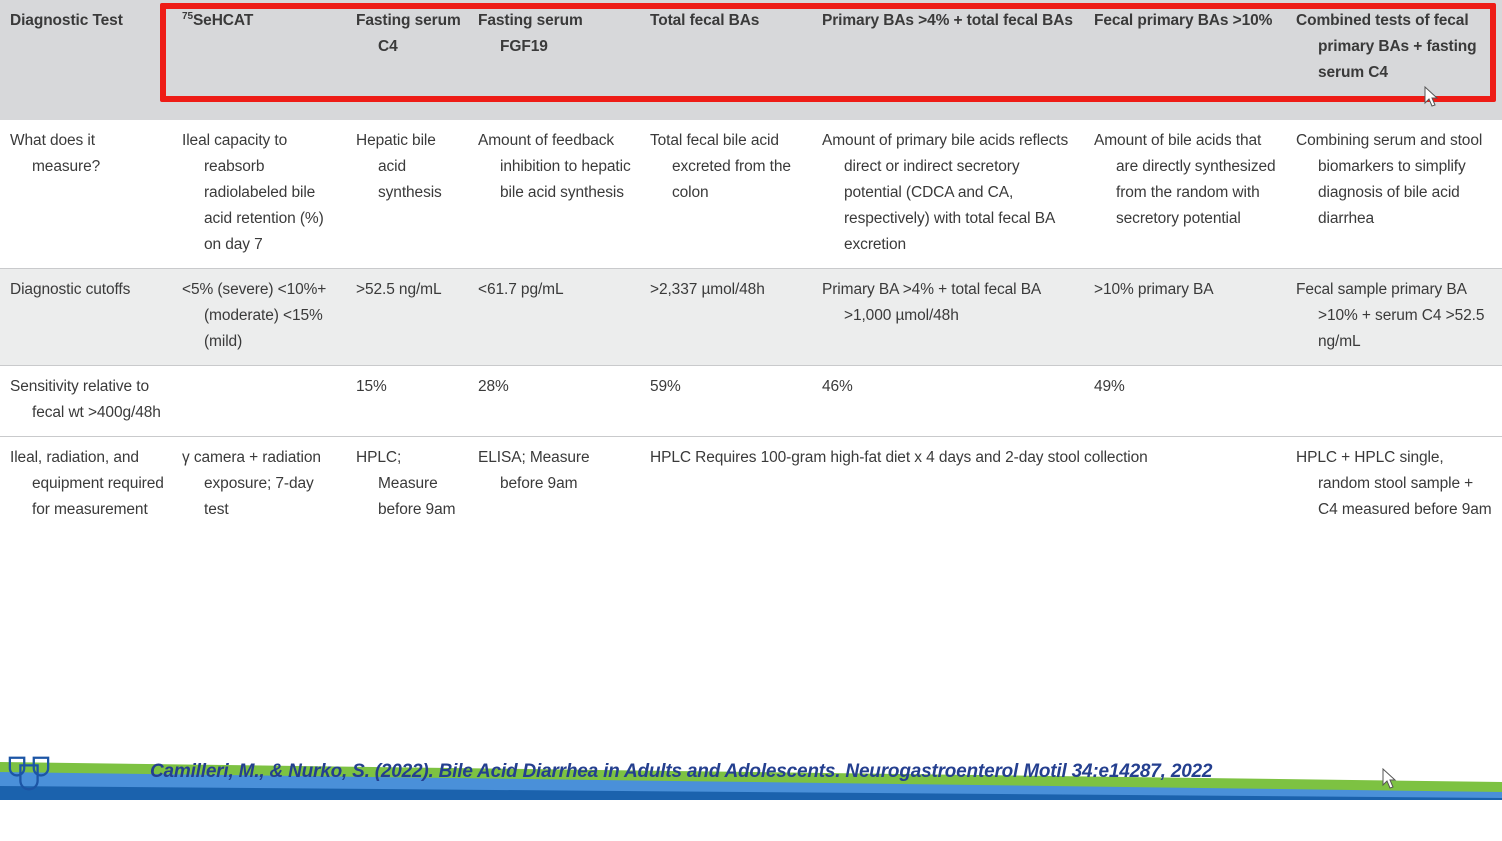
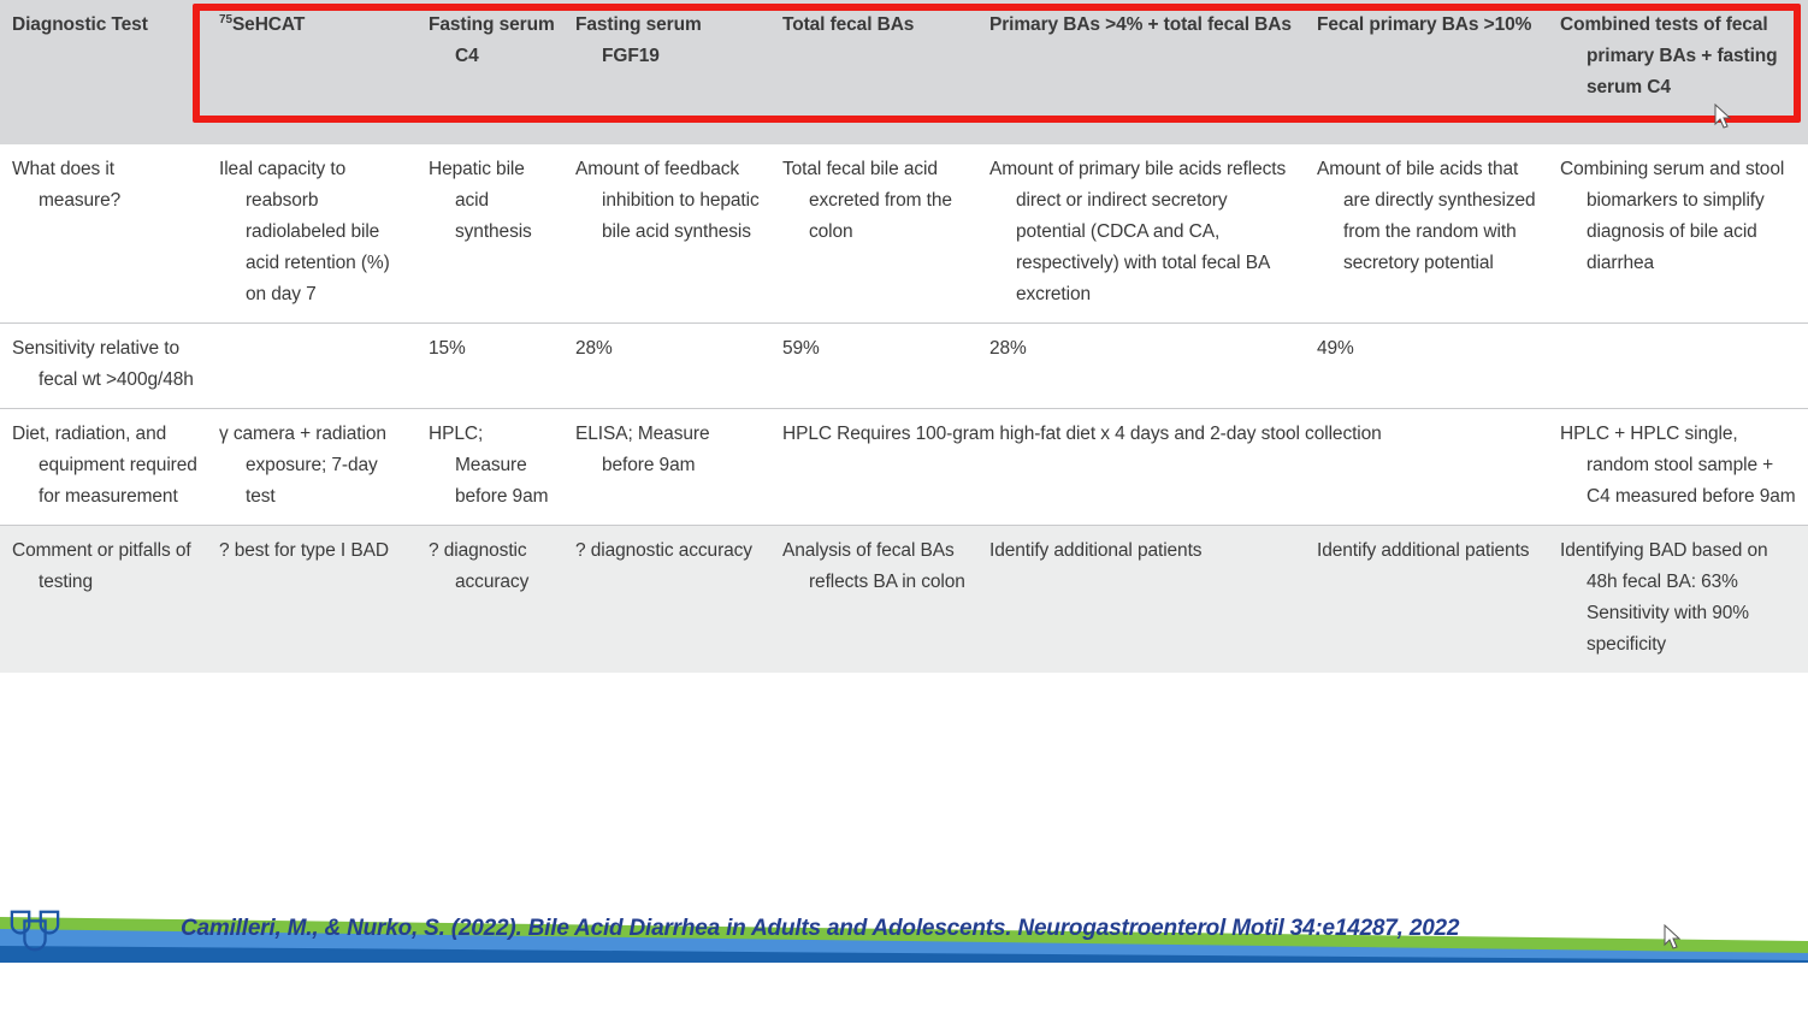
  Diagnostic Test	75SeHCAT	Fasting serum C4	Fasting serum FGF19	Total fecal BAs	Primary BAs >4% + total fecal BAs	Fecal primary BAs >10%	Combined tests of fecal primary BAs + fasting serum C4
  What does it measure?	Ileal capacity to reabsorb radiolabeled bile acid retention (%) on day 7	Hepatic bile acid synthesis	Amount of feedback inhibition to hepatic bile acid synthesis	Total fecal bile acid excreted from the colon	Amount of primary bile acids reflects direct or indirect secretory potential (CDCA and CA, respectively) with total fecal BA excretion	Amount of bile acids that are directly synthesized from the random with secretory potential	Combining serum and stool biomarkers to simplify diagnosis of bile acid diarrhea
- Diagnostic cutoffs	<5% (severe) <10%+ (moderate) <15% (mild)	>52.5 ng/mL	<61.7 pg/mL	>2,337 µmol/48h	Primary BA >4% + total fecal BA >1,000 µmol/48h	>10% primary BA	Fecal sample primary BA >10% + serum C4 >52.5 ng/mL
- Sensitivity relative to fecal wt >400g/48h		15%	28%	59%	46%	49%
+ Sensitivity relative to fecal wt >400g/48h		15%	28%	59%	28%	49%
- Ileal, radiation, and equipment required for measurement	γ camera + radiation exposure; 7-day test	HPLC; Measure before 9am	ELISA; Measure before 9am	HPLC Requires 100-gram high-fat diet x 4 days and 2-day stool collection	HPLC + HPLC single, random stool sample + C4 measured before 9am
+ Diet, radiation, and equipment required for measurement	γ camera + radiation exposure; 7-day test	HPLC; Measure before 9am	ELISA; Measure before 9am	HPLC Requires 100-gram high-fat diet x 4 days and 2-day stool collection	HPLC + HPLC single, random stool sample + C4 measured before 9am
+ Comment or pitfalls of testing	? best for type I BAD	? diagnostic accuracy	? diagnostic accuracy	Analysis of fecal BAs reflects BA in colon	Identify additional patients	Identify additional patients	Identifying BAD based on 48h fecal BA: 63% Sensitivity with 90% specificity
  Camilleri, M., & Nurko, S. (2022). Bile Acid Diarrhea in Adults and Adolescents. Neurogastroenterol Motil 34:e14287, 2022
